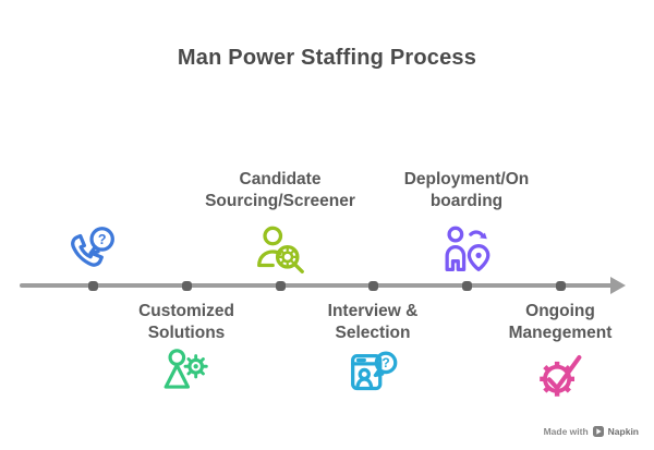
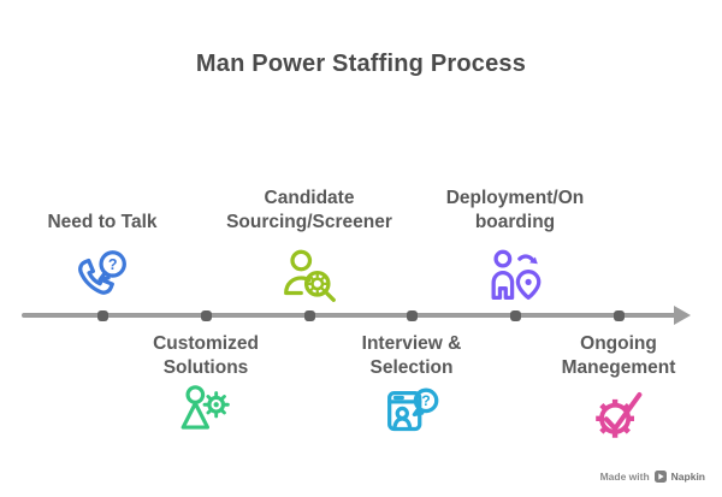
  Man Power Staffing Process
+ Need to Talk
  ?
  Customized Solutions
  Candidate Sourcing/Screener
  Interview & Selection
  ?
  Deployment/On boarding
  Ongoing Manegement
  Made with
  Napkin
